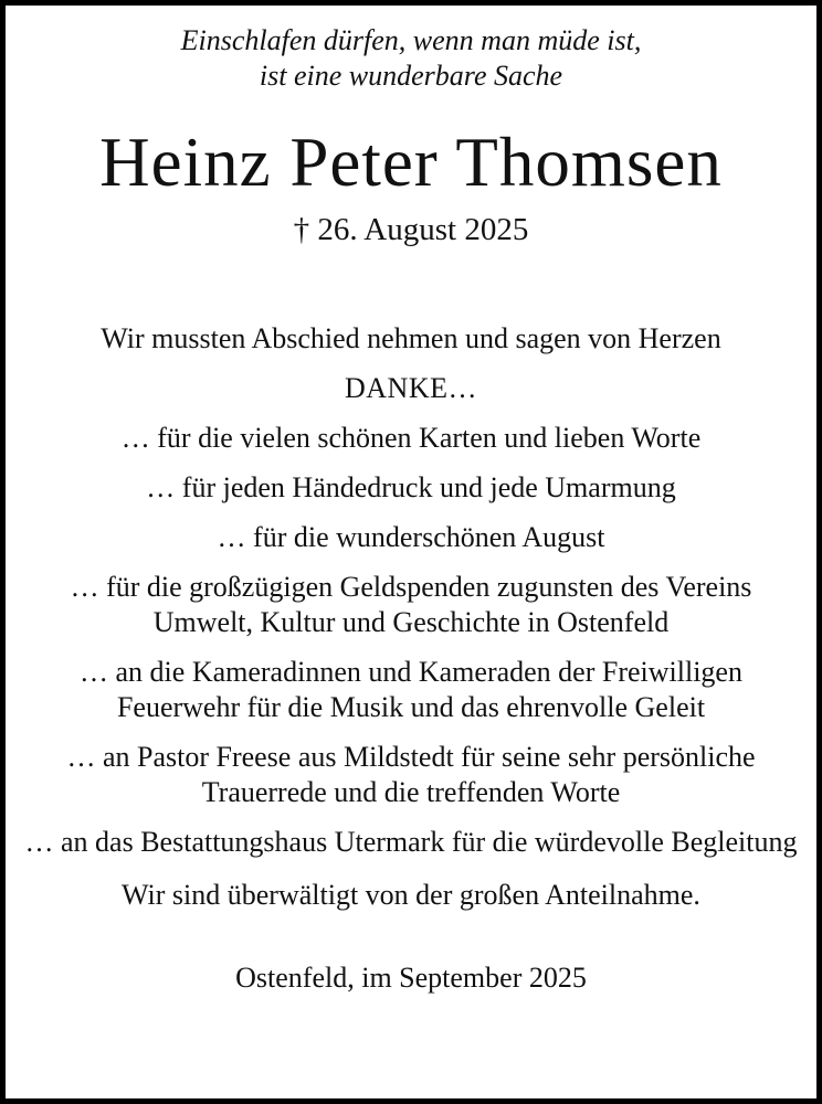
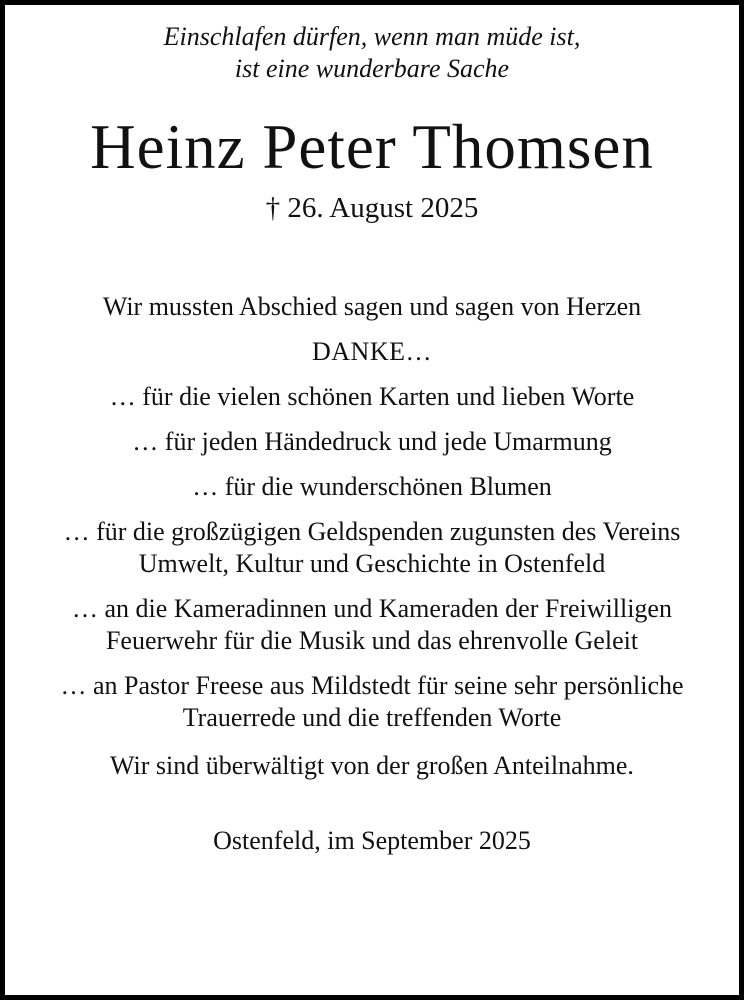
  Einschlafen dürfen, wenn man müde ist,
  ist eine wunderbare Sache
  Heinz Peter Thomsen
  † 26. August 2025
- Wir mussten Abschied nehmen und sagen von Herzen
+ Wir mussten Abschied sagen und sagen von Herzen
  DANKE…
  … für die vielen schönen Karten und lieben Worte
  … für jeden Händedruck und jede Umarmung
- … für die wunderschönen August
+ … für die wunderschönen Blumen
  … für die großzügigen Geldspenden zugunsten des Vereins Umwelt, Kultur und Geschichte in Ostenfeld
  … an die Kameradinnen und Kameraden der Freiwilligen Feuerwehr für die Musik und das ehrenvolle Geleit
  … an Pastor Freese aus Mildstedt für seine sehr persönliche Trauerrede und die treffenden Worte
- … an das Bestattungshaus Utermark für die würdevolle Begleitung
  Wir sind überwältigt von der großen Anteilnahme.
  Ostenfeld, im September 2025
